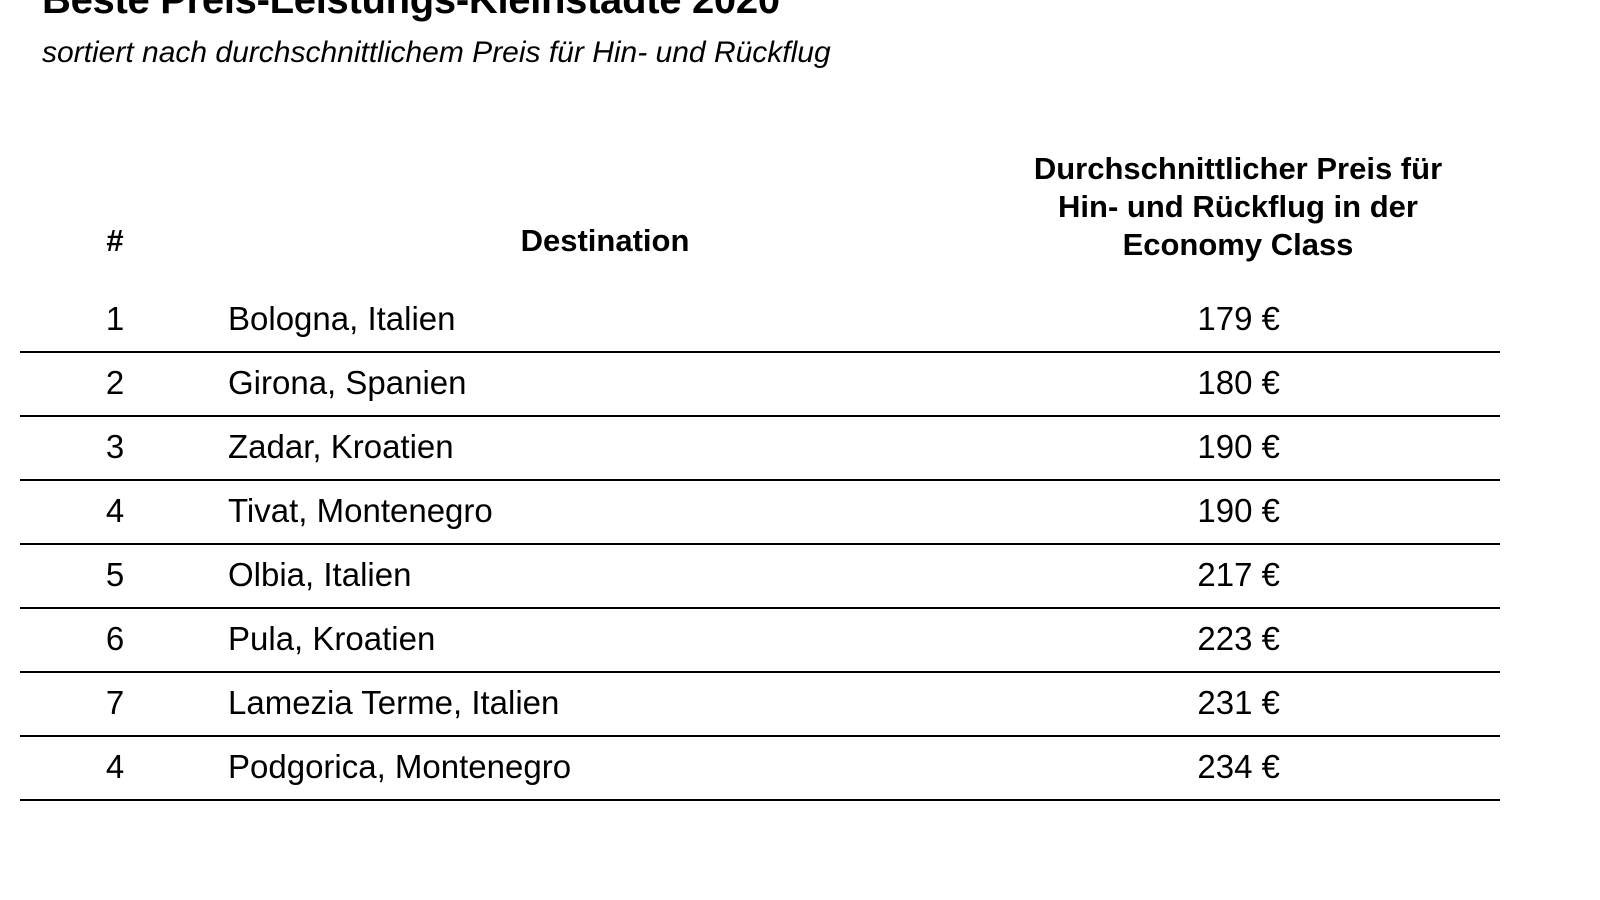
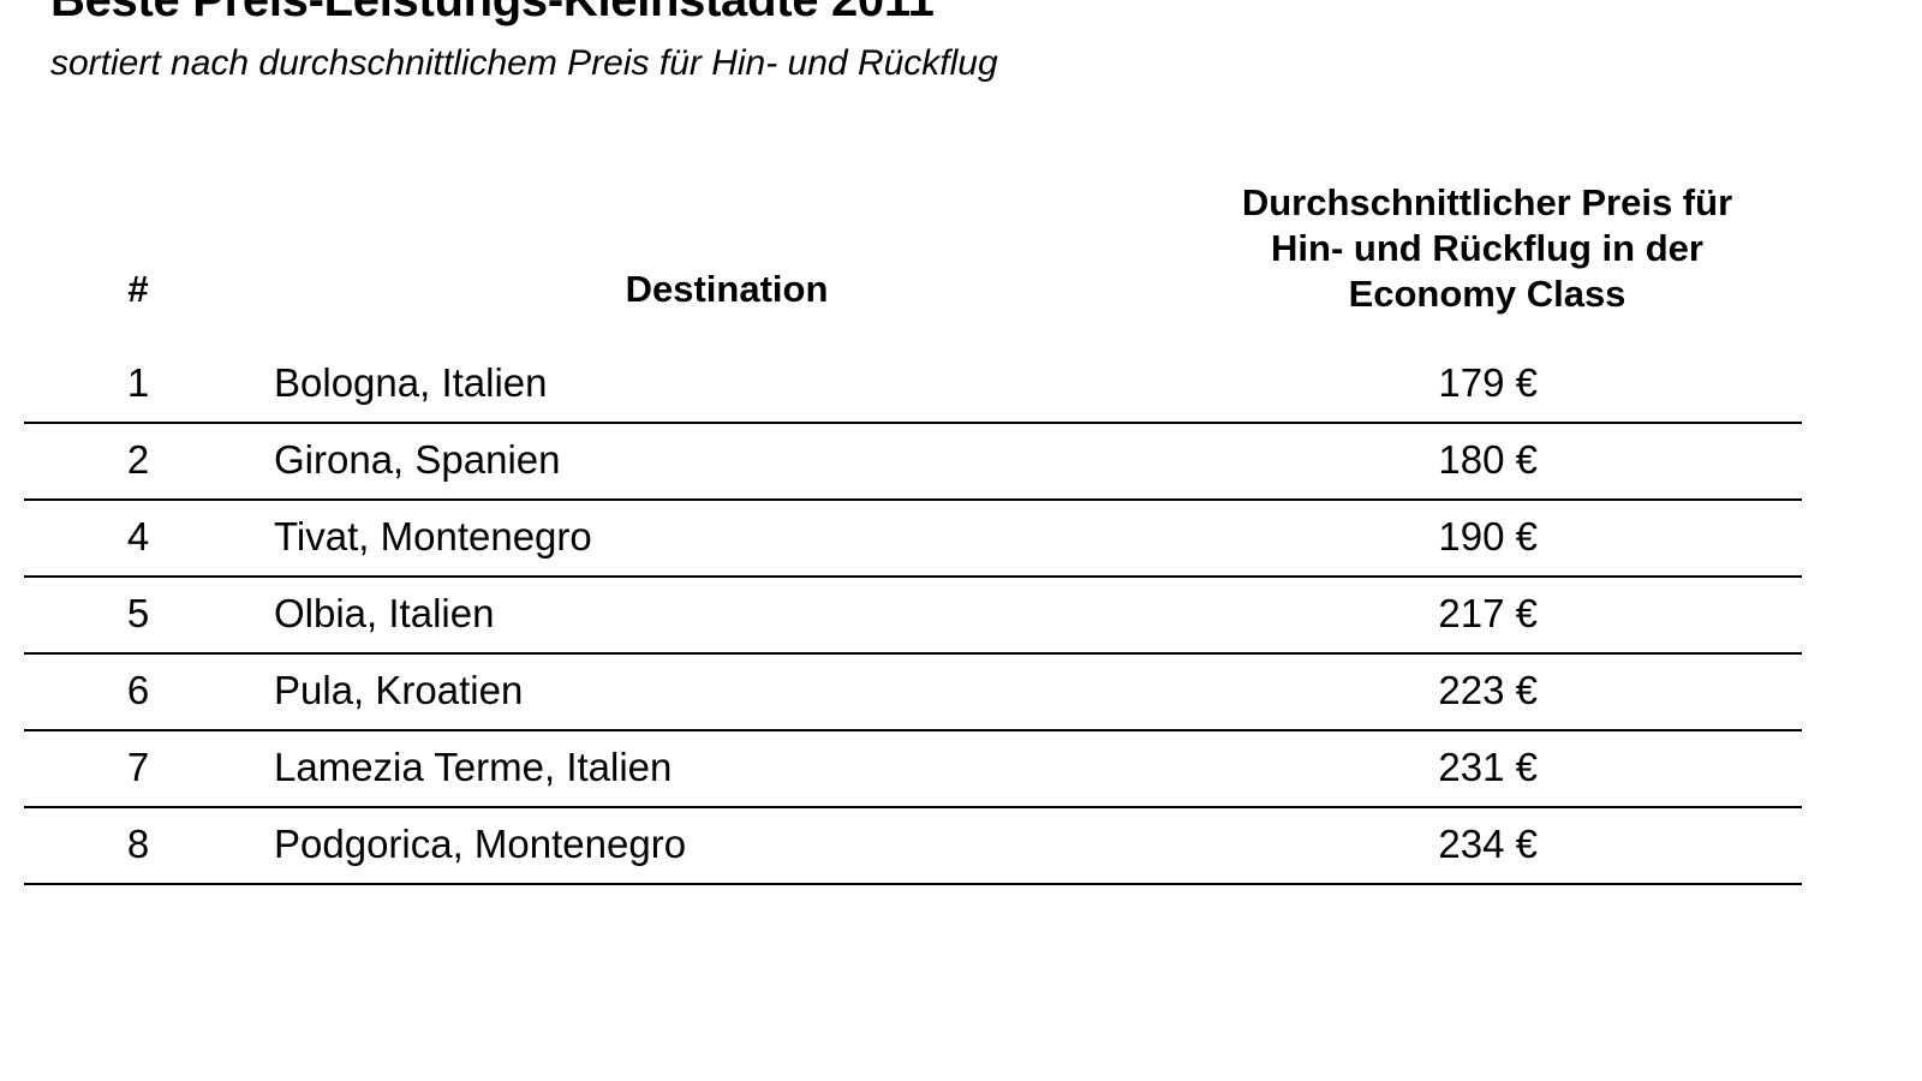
- Beste Preis-Leistungs-Kleinstädte 2020
+ Beste Preis-Leistungs-Kleinstädte 2011
  sortiert nach durchschnittlichem Preis für Hin- und Rückflug
  #	Destination	Durchschnittlicher Preis für Hin- und Rückflug in der Economy Class
  1	Bologna, Italien	179 €
  2	Girona, Spanien	180 €
- 3	Zadar, Kroatien	190 €
  4	Tivat, Montenegro	190 €
  5	Olbia, Italien	217 €
  6	Pula, Kroatien	223 €
  7	Lamezia Terme, Italien	231 €
- 4	Podgorica, Montenegro	234 €
+ 8	Podgorica, Montenegro	234 €
